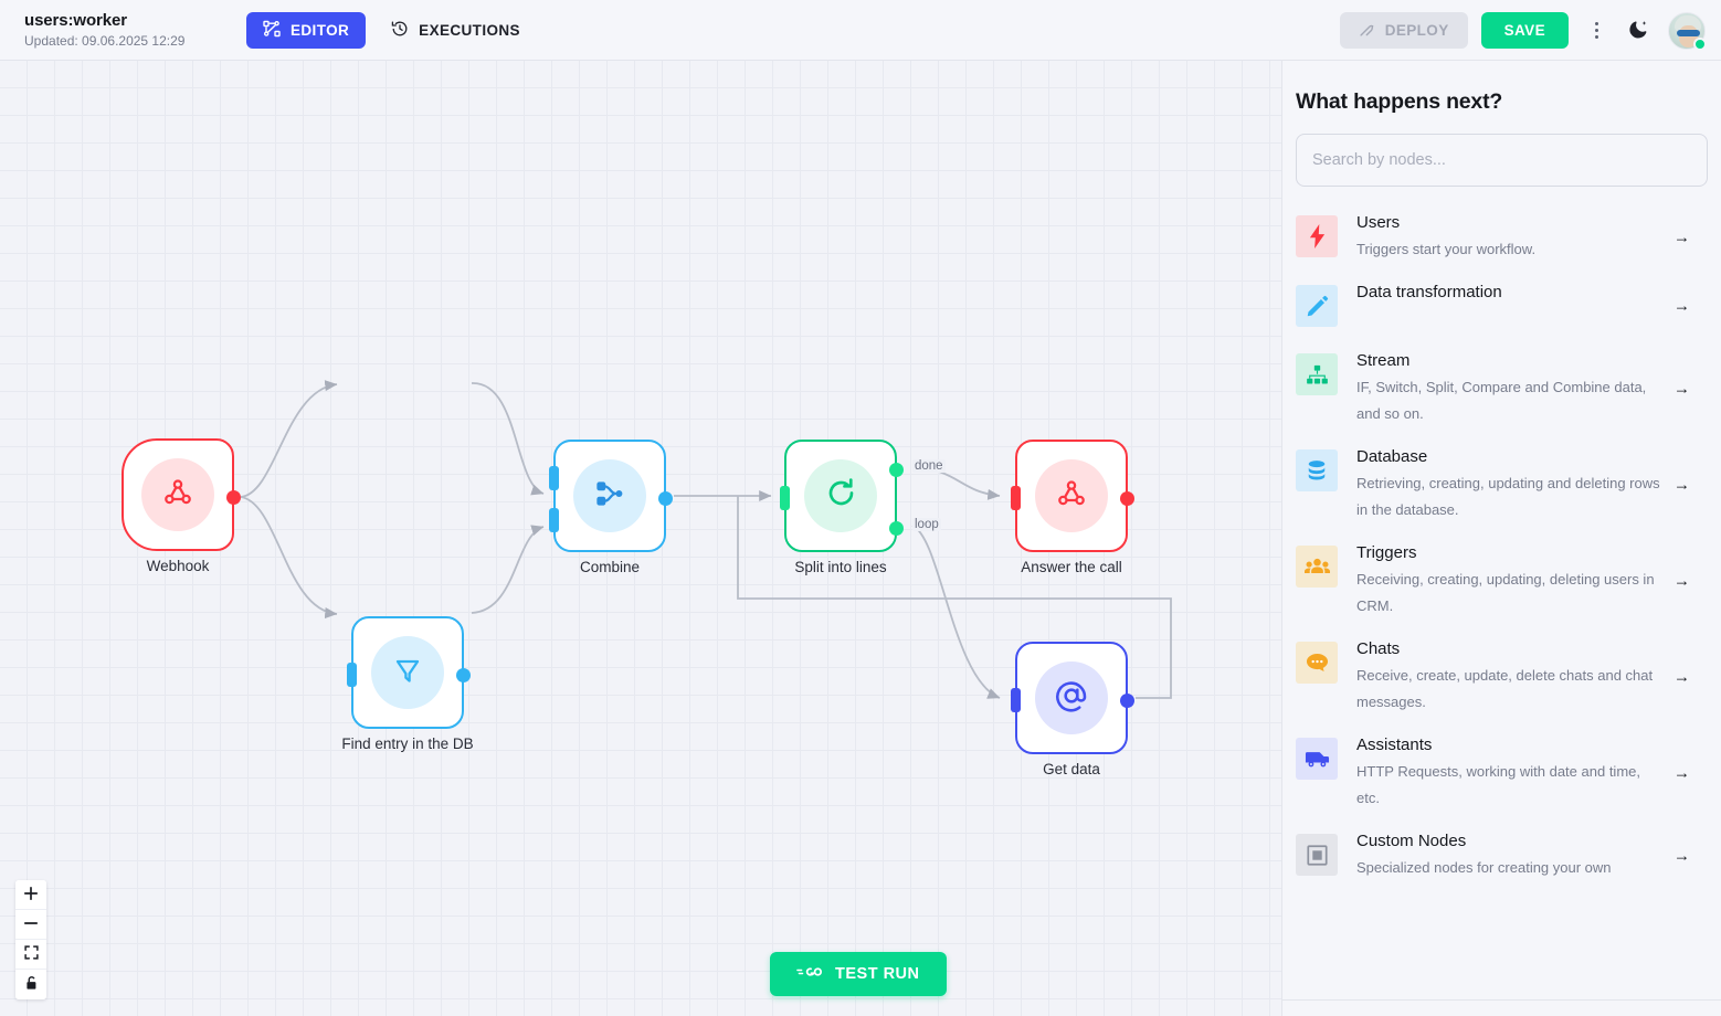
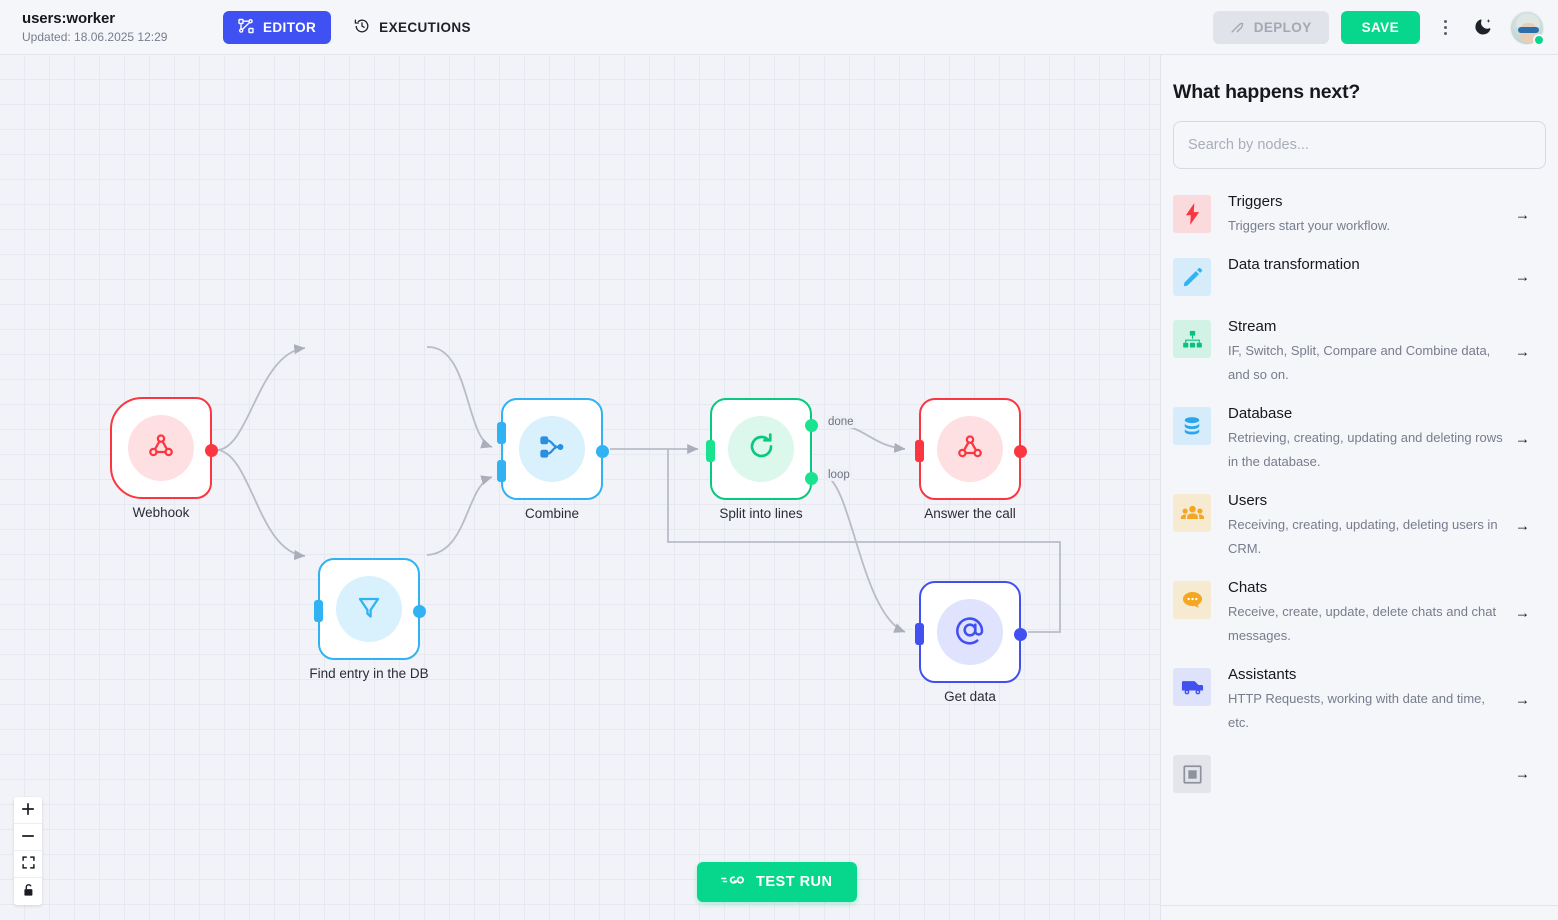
  users:worker
- Updated: 09.06.2025 12:29
+ Updated: 18.06.2025 12:29
  EDITOR
  EXECUTIONS
  DEPLOY
  SAVE
  Webhook
  Find entry in the DB
  Combine
  Split into lines
  done
  loop
  Answer the call
  Get data
  TEST RUN
  What happens next?
  Search by nodes...
- Users
+ Triggers
  Triggers start your workflow.
  →
  Data transformation
  →
  Stream
  IF, Switch, Split, Compare and Combine data, and so on.
  →
  Database
  Retrieving, creating, updating and deleting rows in the database.
  →
- Triggers
+ Users
  Receiving, creating, updating, deleting users in CRM.
  →
  Chats
  Receive, create, update, delete chats and chat messages.
  →
  Assistants
  HTTP Requests, working with date and time, etc.
  →
- Custom Nodes
- Specialized nodes for creating your own
  →
